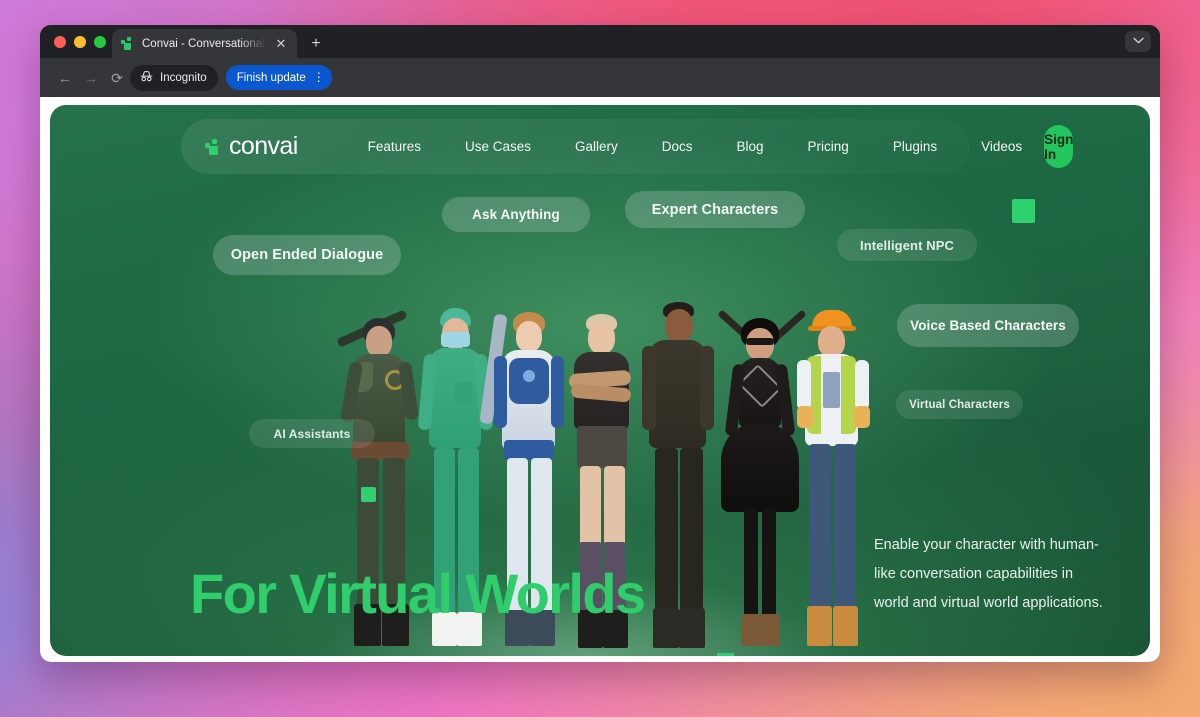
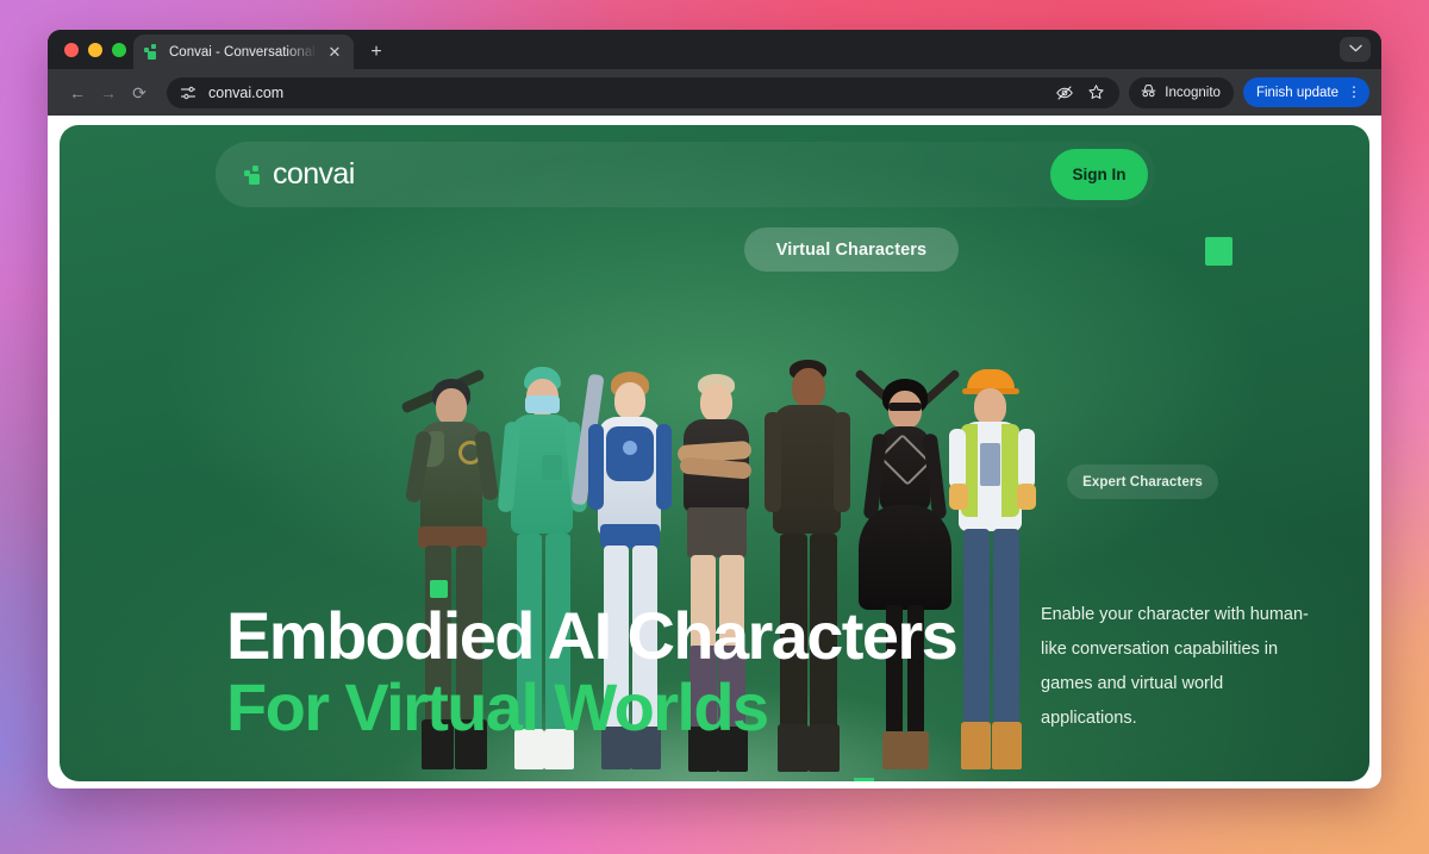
  Convai - Conversational
  ✕
  +
  ←
  →
  ⟳
+ convai.com
  Incognito
  Finish update
  ⋮
  convai
- Features
- Use Cases
- Gallery
- Docs
- Blog
- Pricing
- Plugins
- Videos
  Sign In
- Ask Anything
- Expert Characters
+ Virtual Characters
- Open Ended Dialogue
- Intelligent NPC
- Voice Based Characters
- AI Assistants
- Virtual Characters
+ Expert Characters
+ Embodied AI Characters
  For Virtual Worlds
- Enable your character with human-like conversation capabilities in world and virtual world applications.
+ Enable your character with human-like conversation capabilities in games and virtual world applications.
